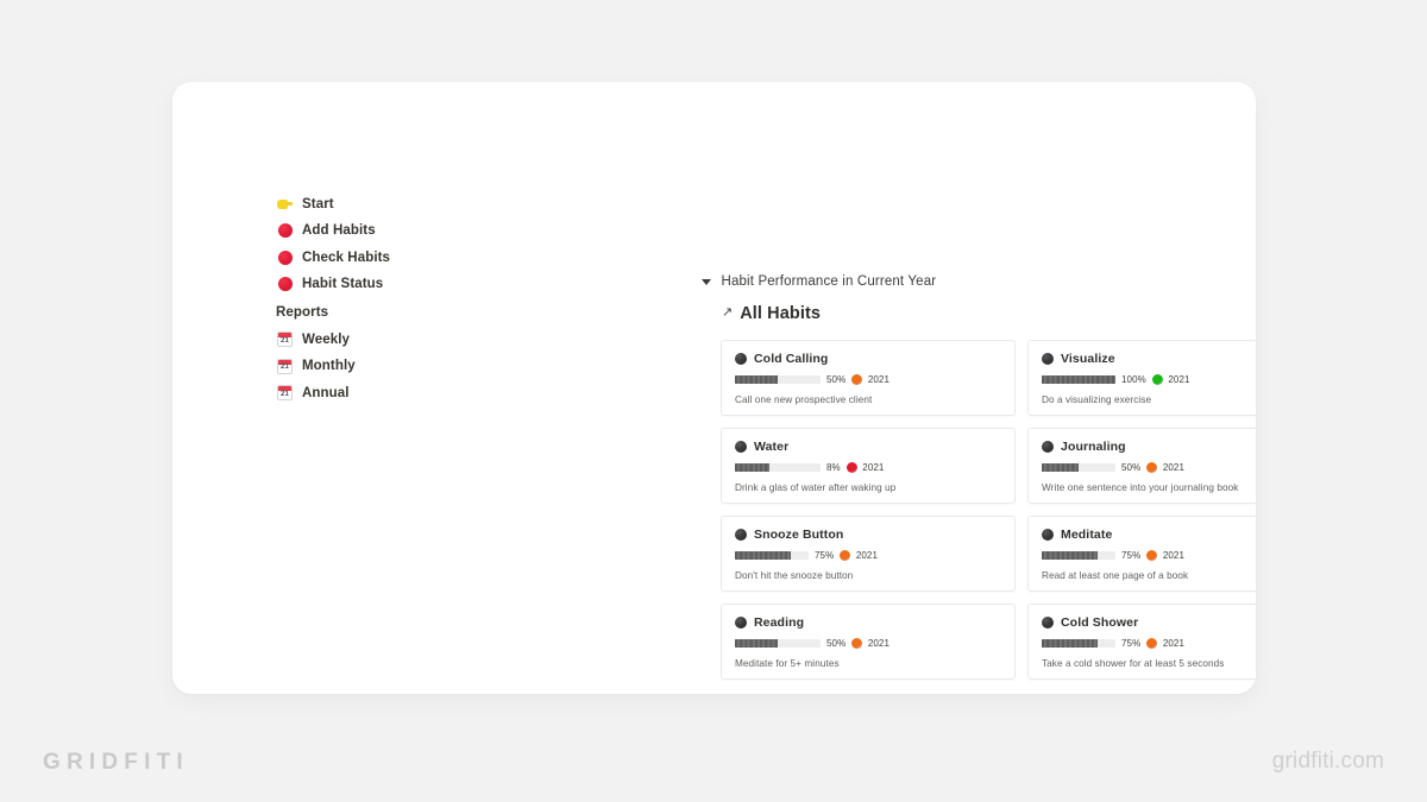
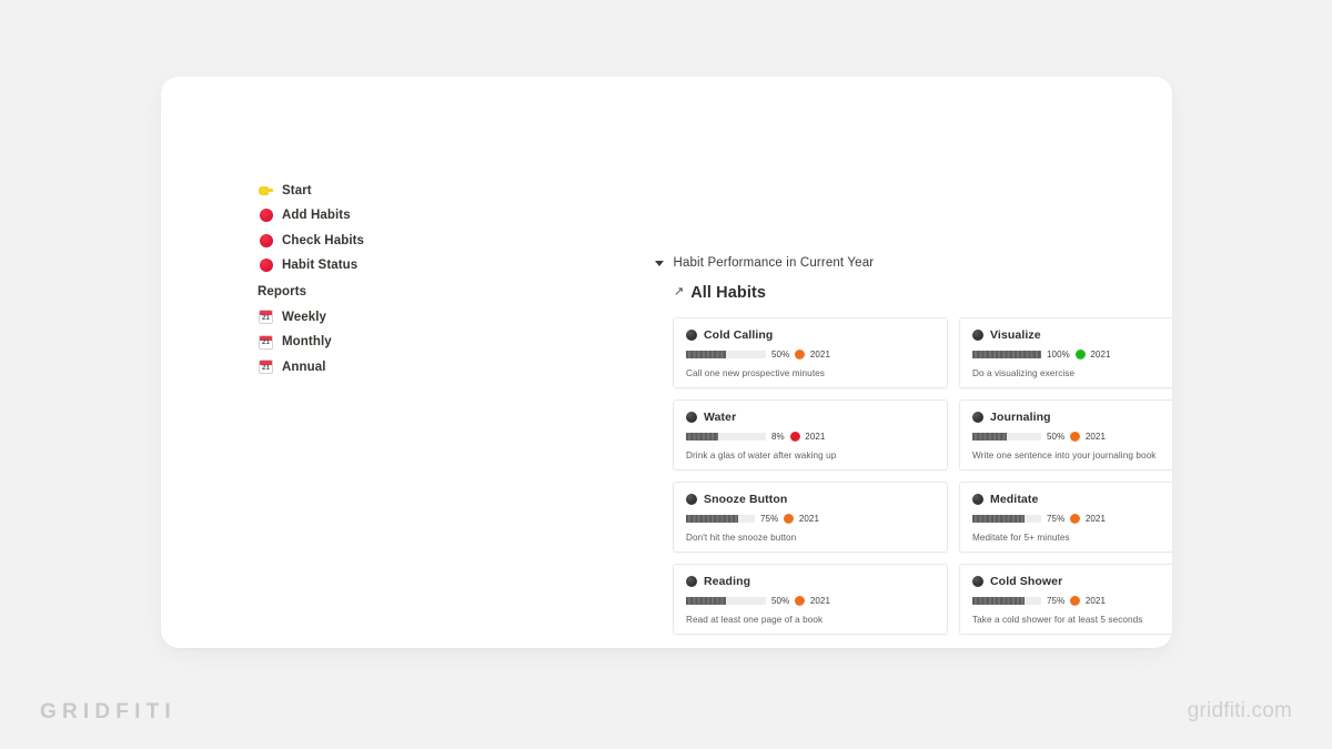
  Start
  Add Habits
  Check Habits
  Habit Status
  Reports
  Weekly
  Monthly
  Annual
  Habit Performance in Current Year
  ↗
  All Habits
  Cold Calling
  50%
  2021
- Call one new prospective client
+ Call one new prospective minutes
  Visualize
  100%
  2021
  Do a visualizing exercise
  Water
  8%
  2021
  Drink a glas of water after waking up
  Journaling
  50%
  2021
  Write one sentence into your journaling book
  Snooze Button
  75%
  2021
  Don't hit the snooze button
  Meditate
  75%
  2021
- Read at least one page of a book
+ Meditate for 5+ minutes
  Reading
  50%
  2021
- Meditate for 5+ minutes
+ Read at least one page of a book
  Cold Shower
  75%
  2021
  Take a cold shower for at least 5 seconds
  GRIDFITI
  gridfiti.com
